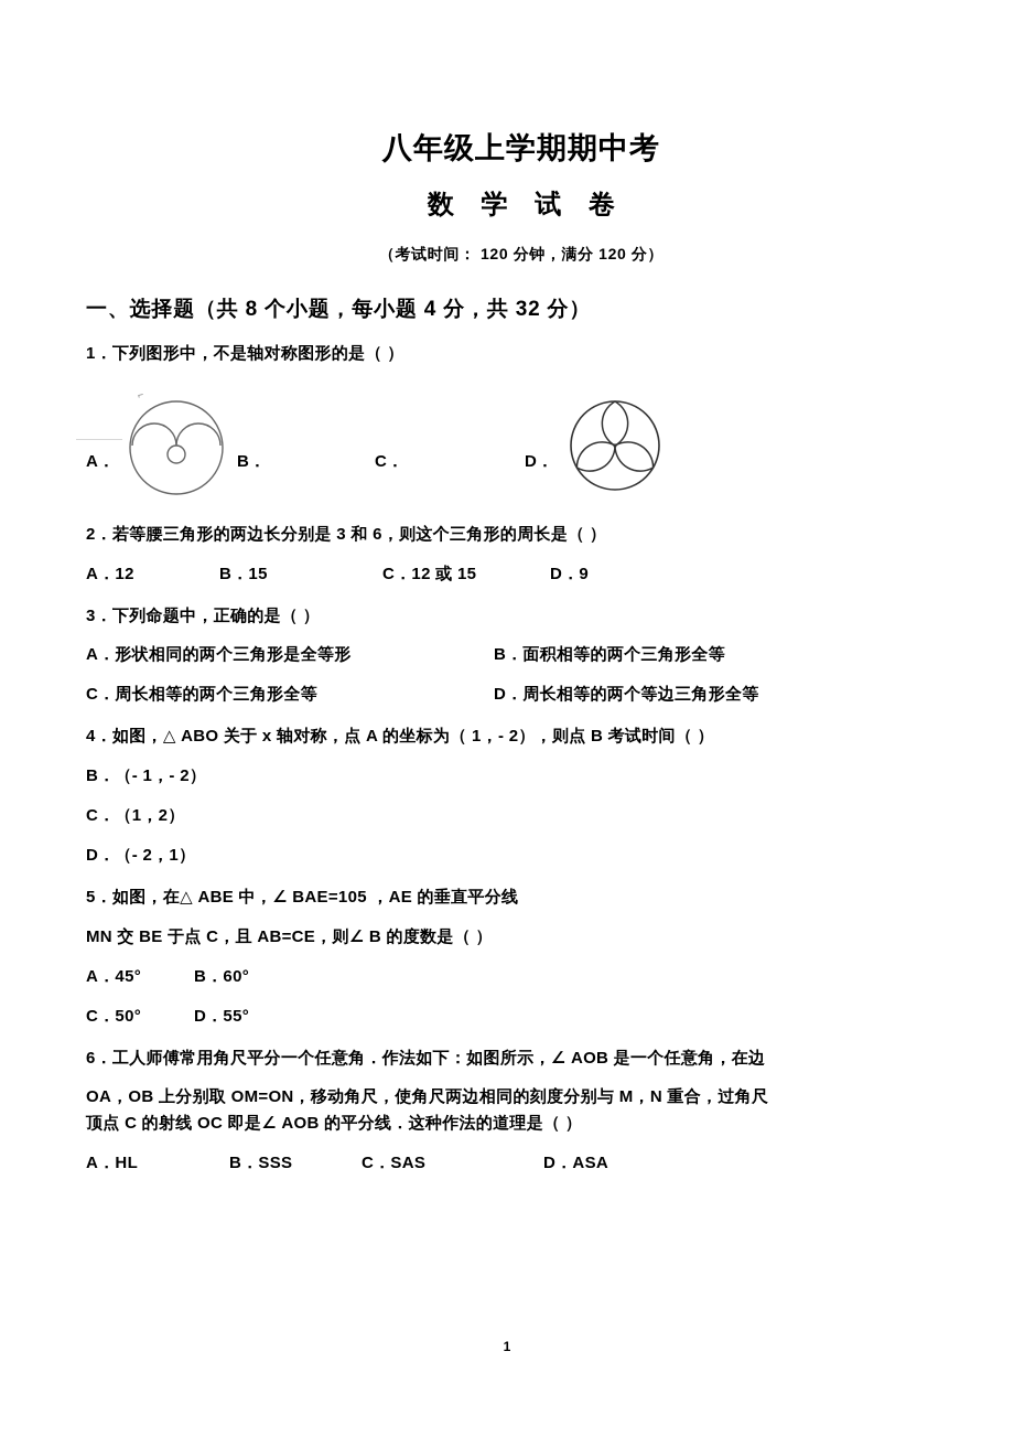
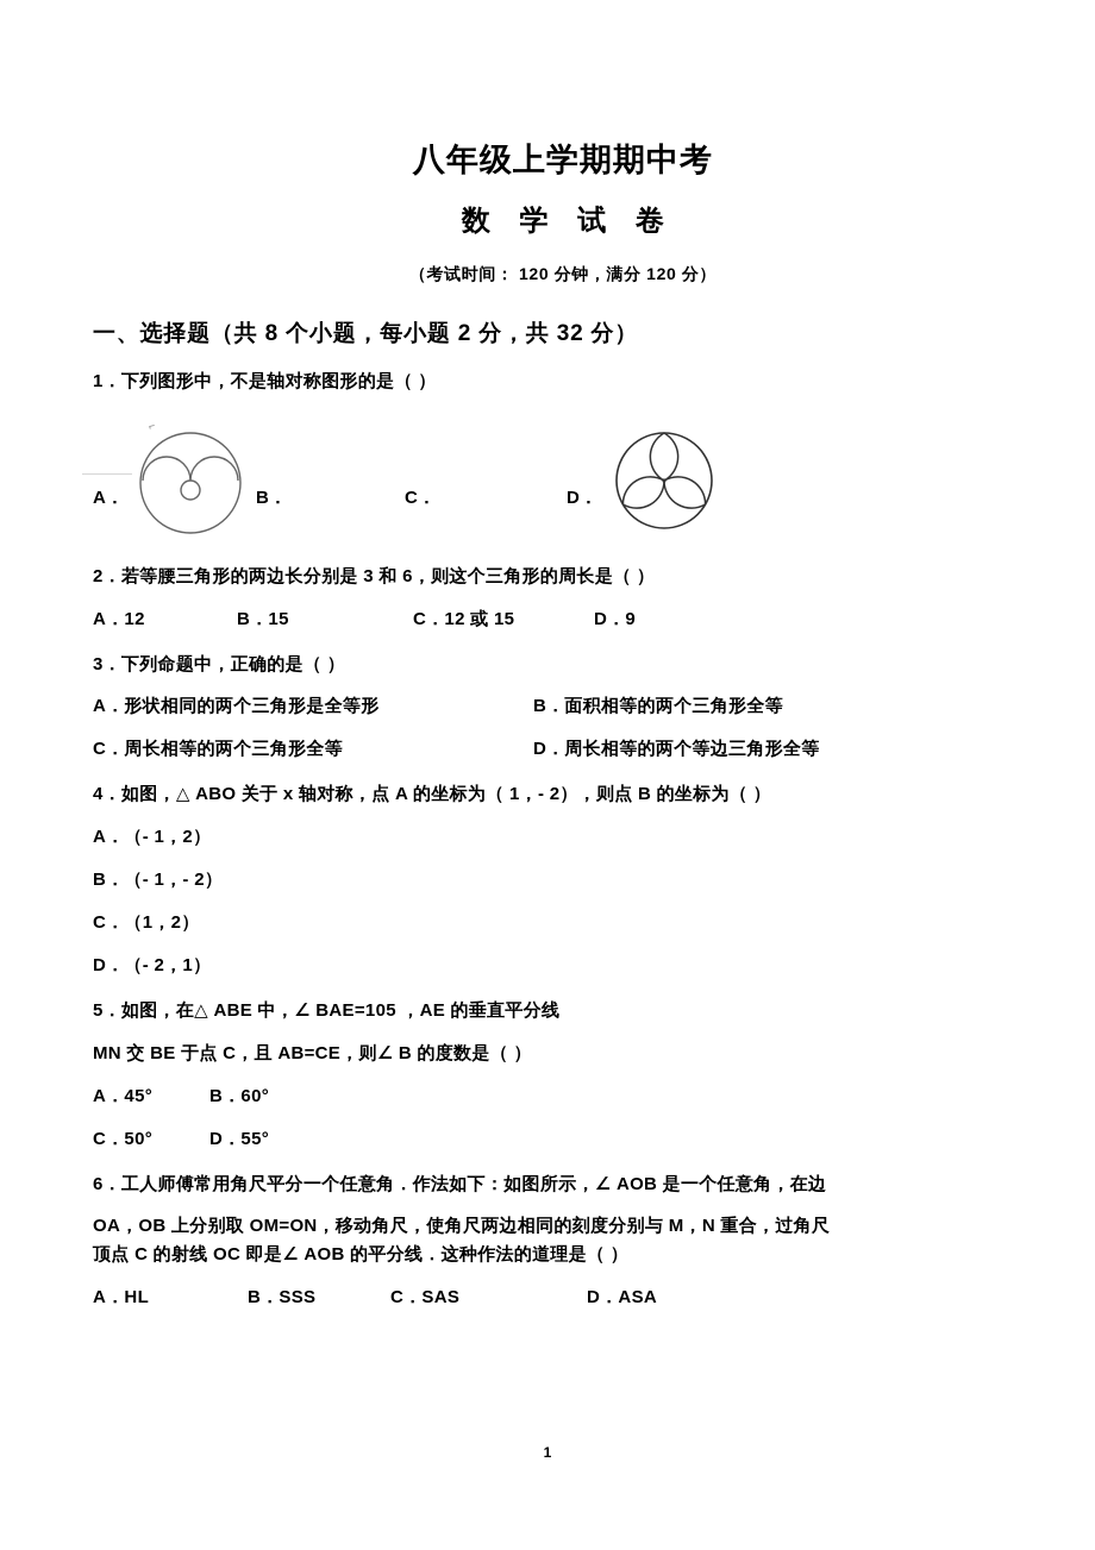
  八年级上学期期中考
  数 学 试 卷
  （考试时间： 120 分钟，满分 120 分）
- 一、选择题（共 8 个小题，每小题 4 分，共 32 分）
+ 一、选择题（共 8 个小题，每小题 2 分，共 32 分）
  1．下列图形中，不是轴对称图形的是（ ）
  A．
  B．
  C．
  D．
  2．若等腰三角形的两边长分别是 3 和 6，则这个三角形的周长是（ ）
  A．12 B．15 C．12 或 15 D．9
  3．下列命题中，正确的是（ ）
  A．形状相同的两个三角形是全等形 B．面积相等的两个三角形全等
  C．周长相等的两个三角形全等 D．周长相等的两个等边三角形全等
- 4．如图，△ ABO 关于 x 轴对称，点 A 的坐标为（ 1，- 2），则点 B 考试时间（ ）
+ 4．如图，△ ABO 关于 x 轴对称，点 A 的坐标为（ 1，- 2），则点 B 的坐标为（ ）
+ A．（- 1，2）
  B．（- 1，- 2）
  C．（1，2）
  D．（- 2，1）
  5．如图，在△ ABE 中，∠ BAE=105 ，AE 的垂直平分线
  MN 交 BE 于点 C，且 AB=CE，则∠ B 的度数是（ ）
  A．45° B．60°
  C．50° D．55°
  6．工人师傅常用角尺平分一个任意角．作法如下：如图所示，∠ AOB 是一个任意角，在边
  OA，OB 上分别取 OM=ON，移动角尺，使角尺两边相同的刻度分别与 M，N 重合，过角尺
  顶点 C 的射线 OC 即是∠ AOB 的平分线．这种作法的道理是（ ）
  A．HL B．SSS C．SAS D．ASA
  1
